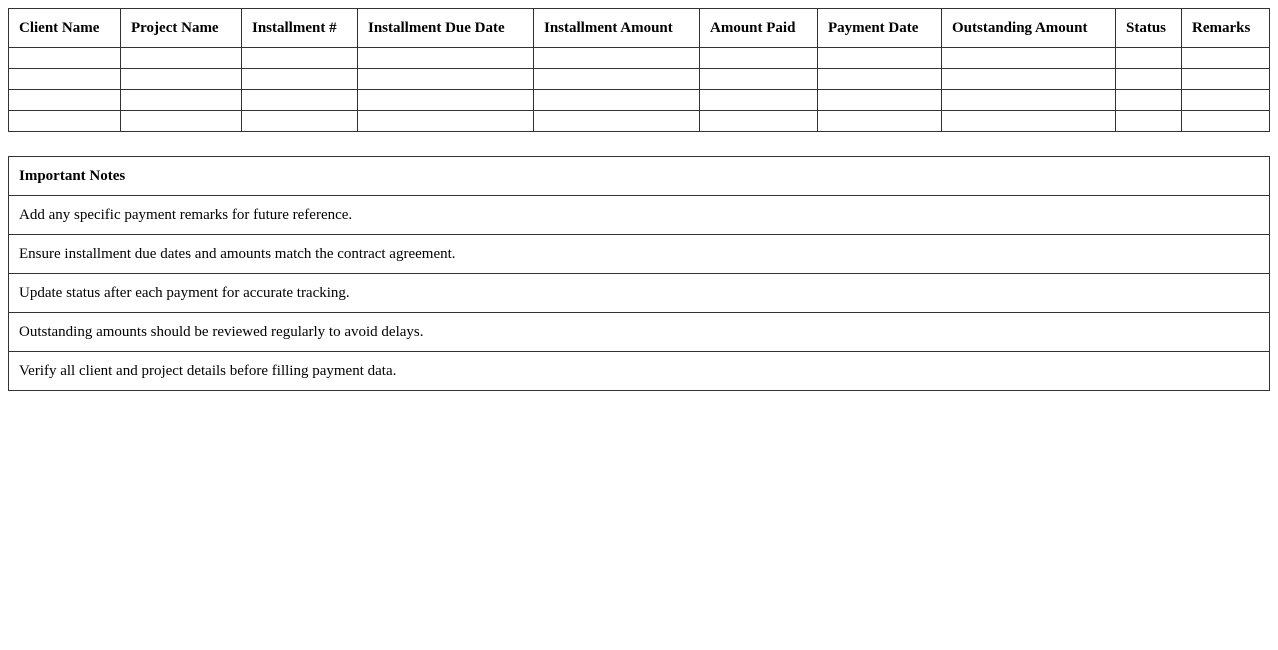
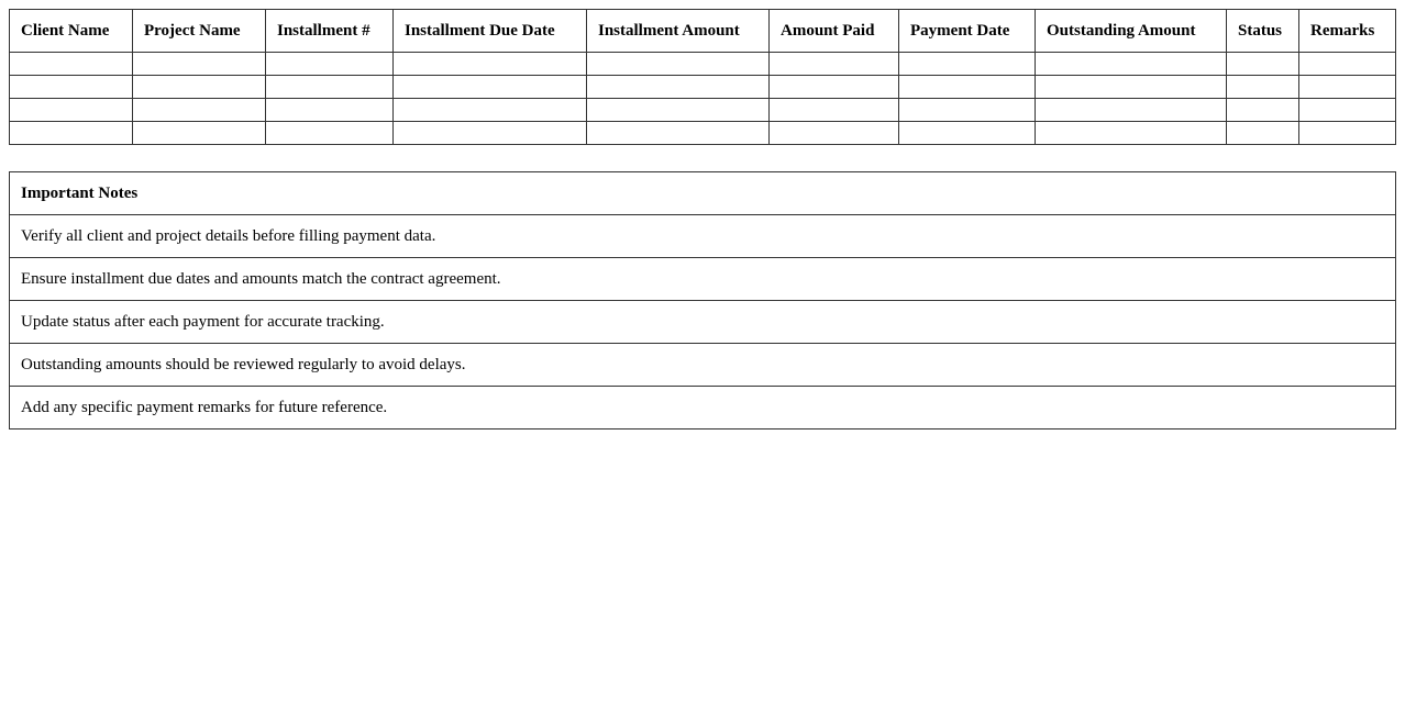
  Client Name	Project Name	Installment #	Installment Due Date	Installment Amount	Amount Paid	Payment Date	Outstanding Amount	Status	Remarks
  Important Notes
- Add any specific payment remarks for future reference.
+ Verify all client and project details before filling payment data.
  Ensure installment due dates and amounts match the contract agreement.
  Update status after each payment for accurate tracking.
  Outstanding amounts should be reviewed regularly to avoid delays.
- Verify all client and project details before filling payment data.
+ Add any specific payment remarks for future reference.
